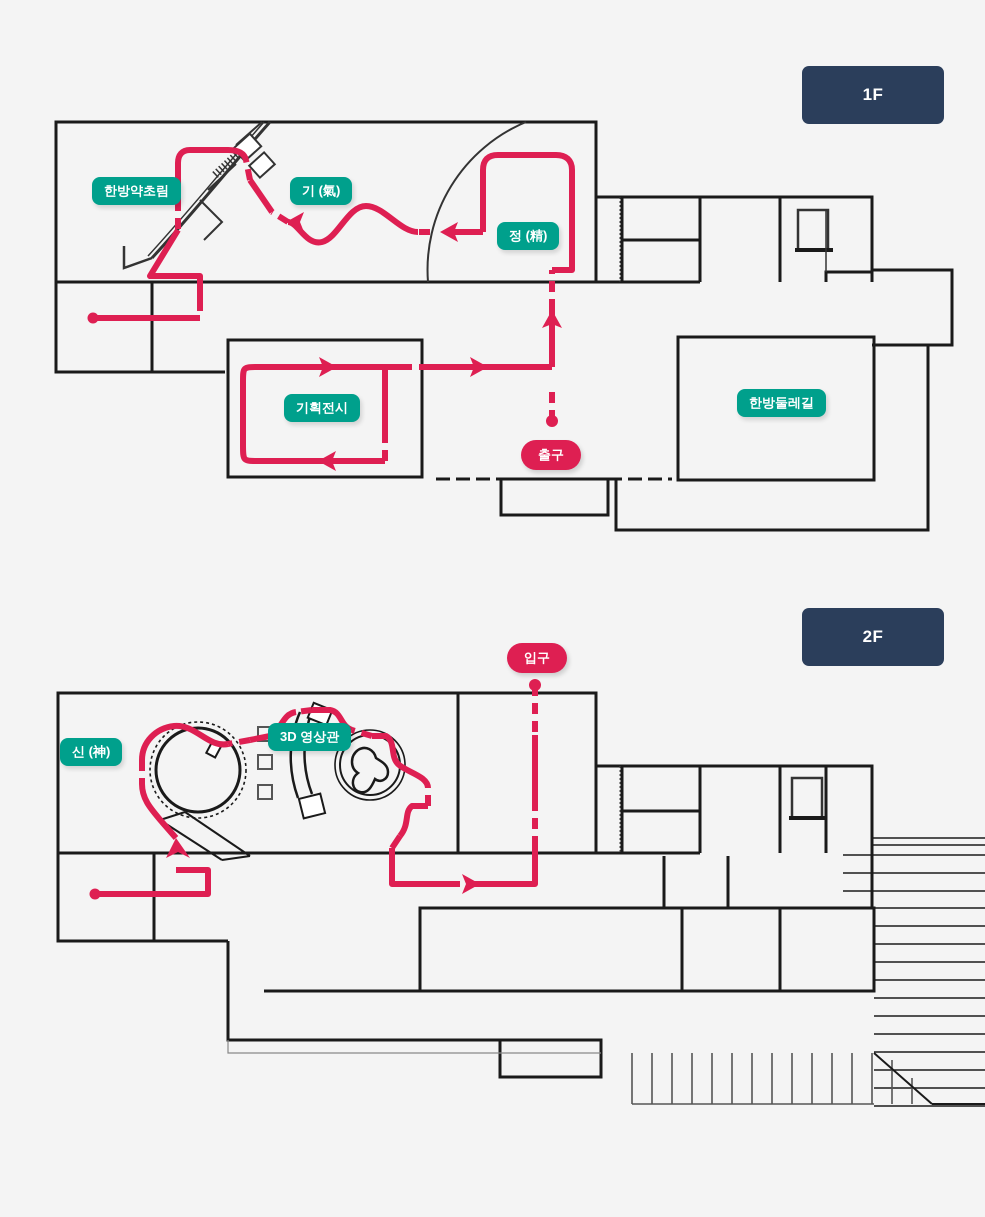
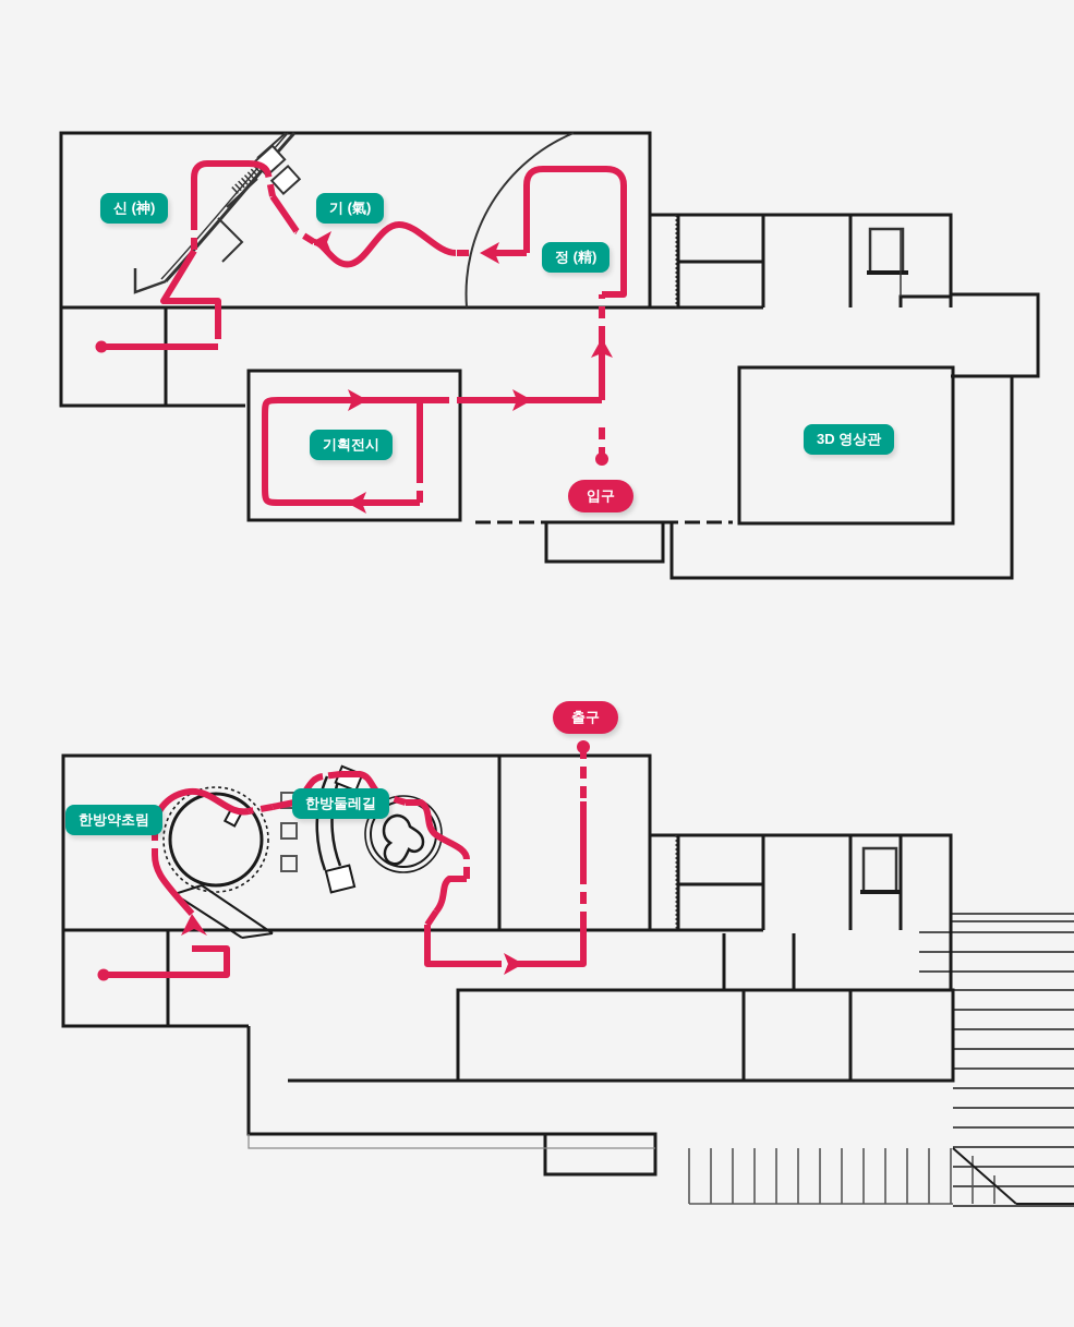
- 1F
- 한방약초림
+ 신 (神)
  기 (氣)
  정 (精)
  기획전시
- 한방둘레길
+ 3D 영상관
- 출구
+ 입구
- 2F
- 신 (神)
+ 한방약초림
- 3D 영상관
+ 한방둘레길
- 입구
+ 출구
